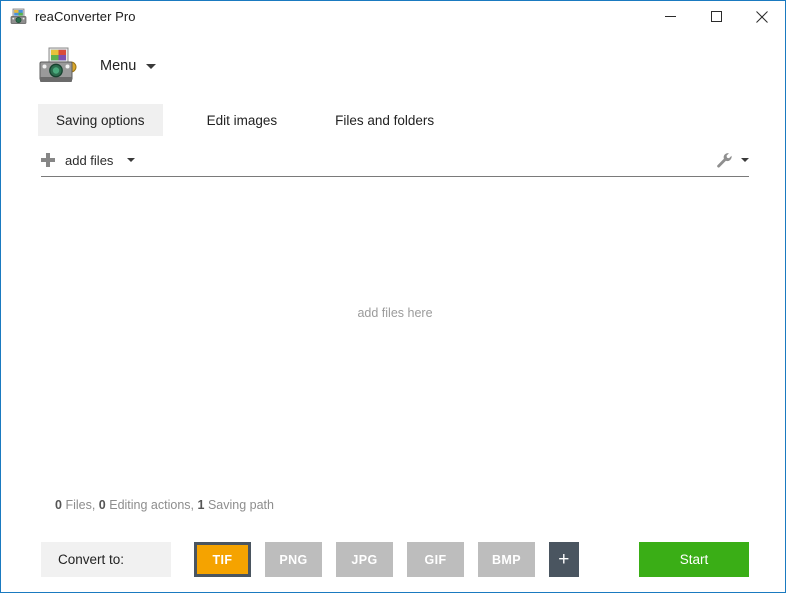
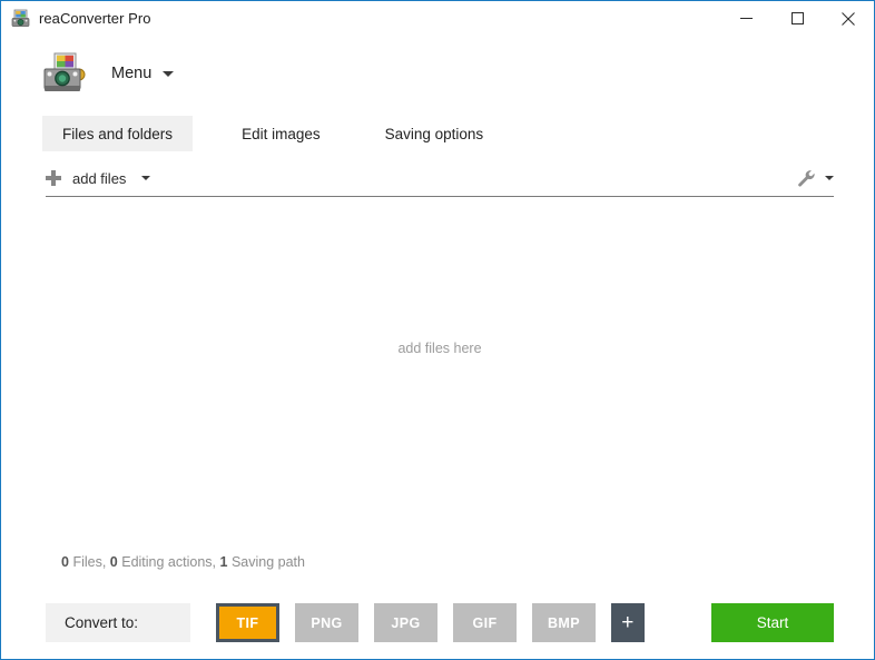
  reaConverter Pro
  Menu
- Saving options
+ Files and folders
  Edit images
- Files and folders
+ Saving options
  add files
  add files here
  0 Files, 0 Editing actions, 1 Saving path
  Convert to:
  TIF
  PNG
  JPG
  GIF
  BMP
  +
  Start
